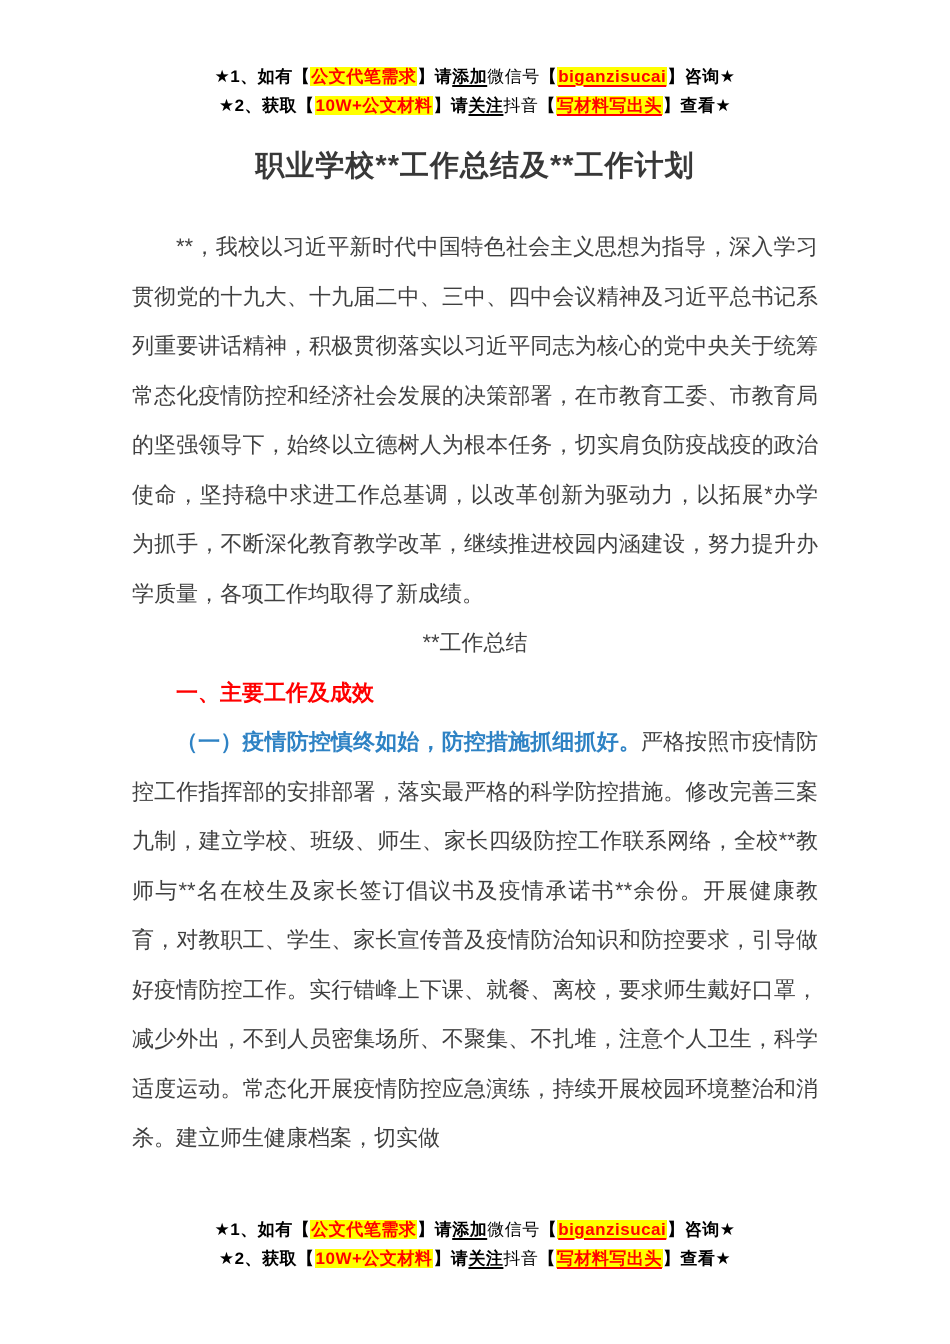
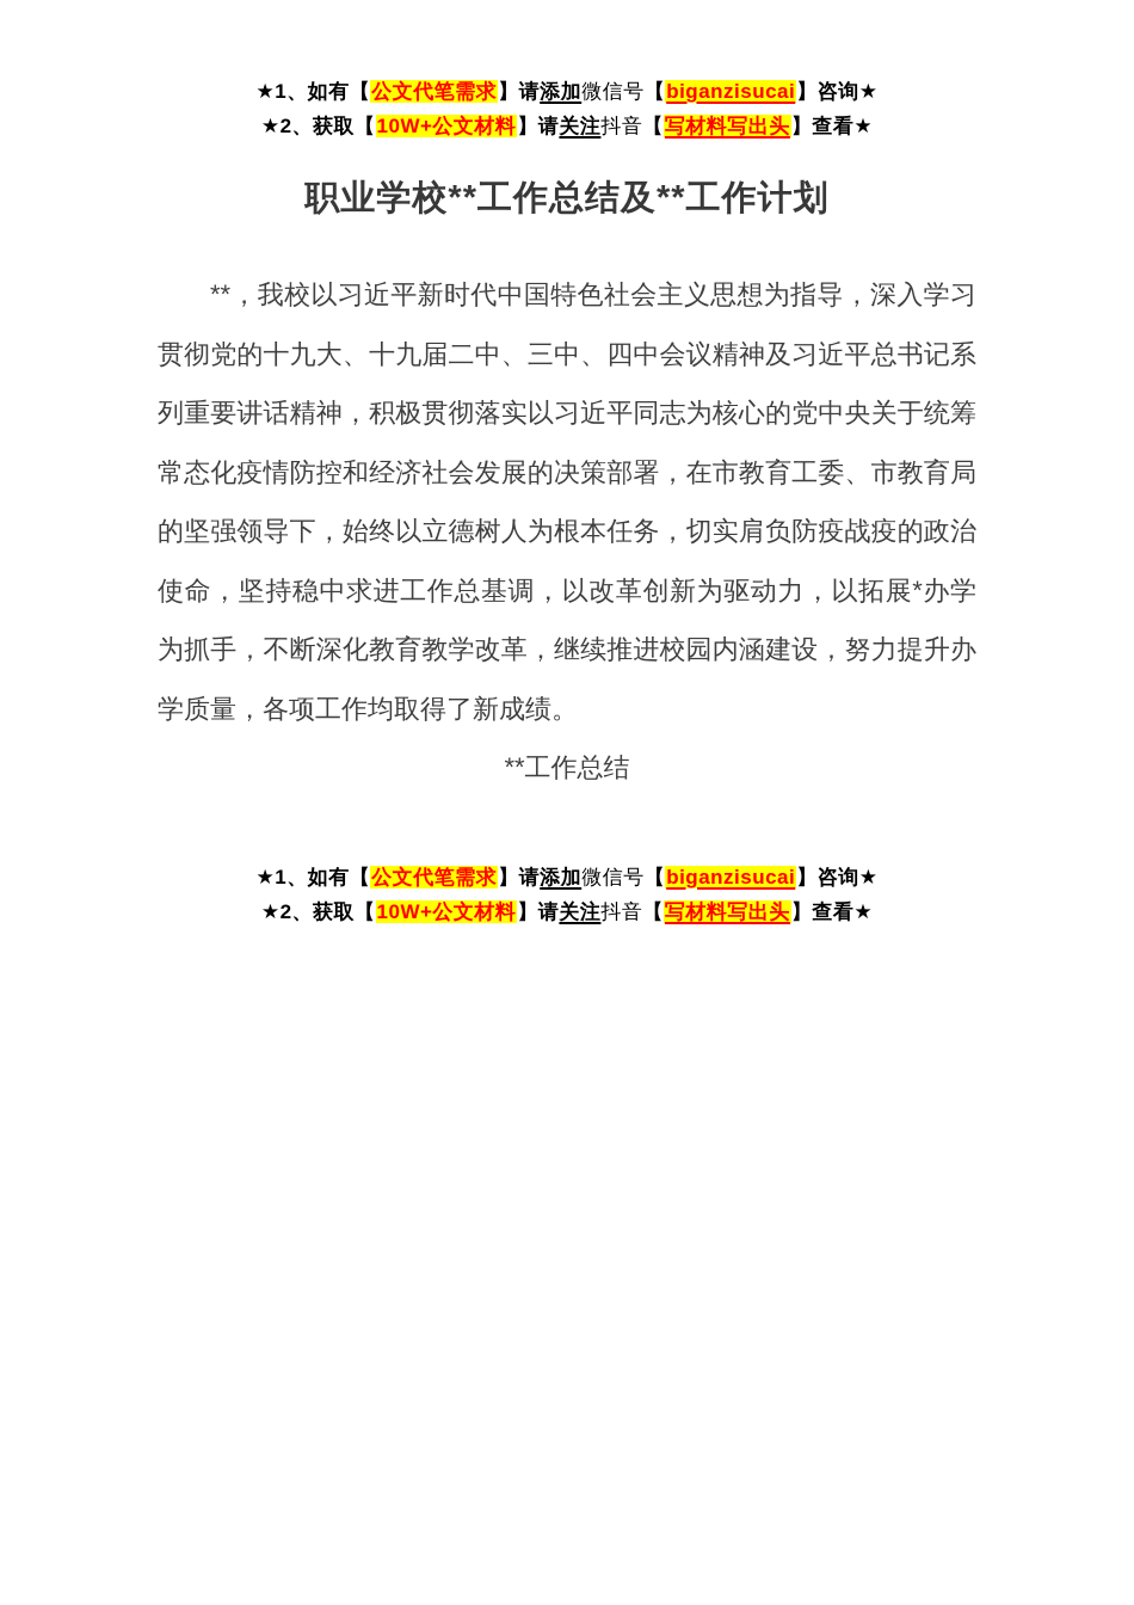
  ★1、如有【公文代笔需求】请添加微信号【biganzisucai】咨询★
  ★2、获取【10W+公文材料】请关注抖音【写材料写出头】查看★
  职业学校**工作总结及**工作计划
  **，我校以习近平新时代中国特色社会主义思想为指导，深入学习贯彻党的十九大、十九届二中、三中、四中会议精神及习近平总书记系列重要讲话精神，积极贯彻落实以习近平同志为核心的党中央关于统筹常态化疫情防控和经济社会发展的决策部署，在市教育工委、市教育局的坚强领导下，始终以立德树人为根本任务，切实肩负防疫战疫的政治使命，坚持稳中求进工作总基调，以改革创新为驱动力，以拓展*办学为抓手，不断深化教育教学改革，继续推进校园内涵建设，努力提升办学质量，各项工作均取得了新成绩。
  **工作总结
- 一、主要工作及成效
- （一）疫情防控慎终如始，防控措施抓细抓好。严格按照市疫情防控工作指挥部的安排部署，落实最严格的科学防控措施。修改完善三案九制，建立学校、班级、师生、家长四级防控工作联系网络，全校**教师与**名在校生及家长签订倡议书及疫情承诺书**余份。开展健康教育，对教职工、学生、家长宣传普及疫情防治知识和防控要求，引导做好疫情防控工作。实行错峰上下课、就餐、离校，要求师生戴好口罩，减少外出，不到人员密集场所、不聚集、不扎堆，注意个人卫生，科学适度运动。常态化开展疫情防控应急演练，持续开展校园环境整治和消杀。建立师生健康档案，切实做
  ★1、如有【公文代笔需求】请添加微信号【biganzisucai】咨询★
  ★2、获取【10W+公文材料】请关注抖音【写材料写出头】查看★
